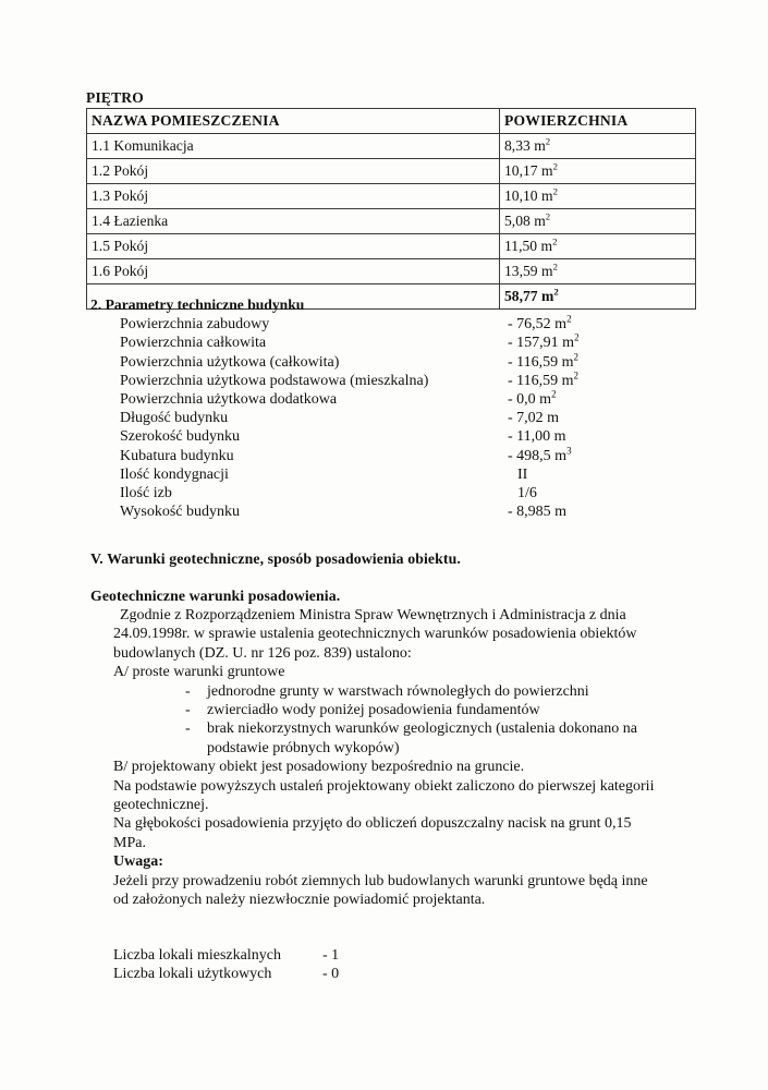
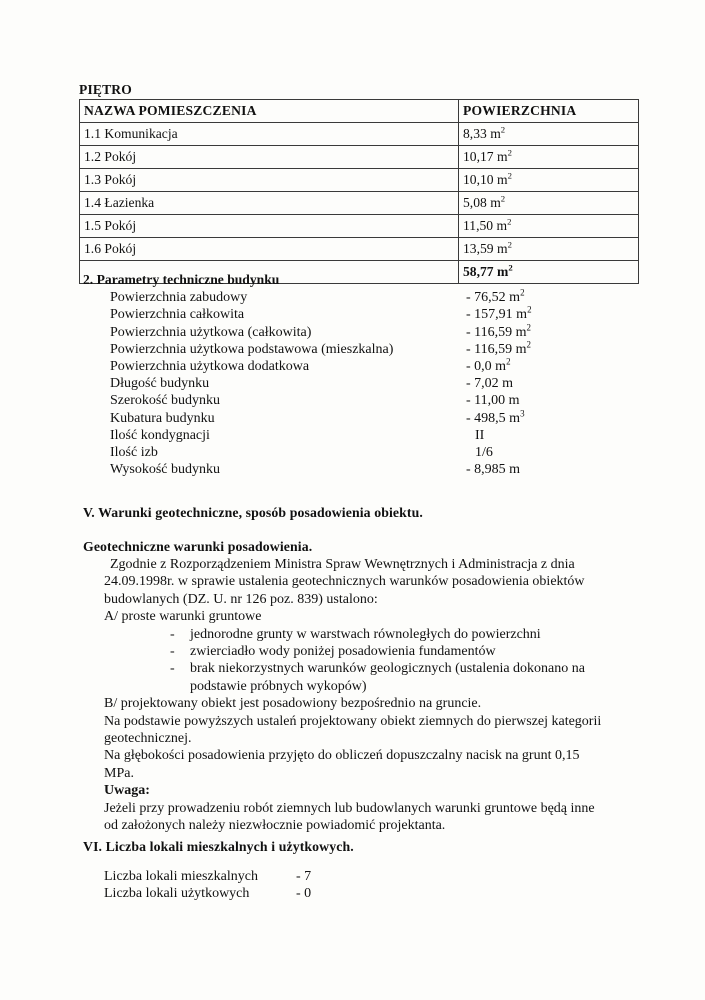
  PIĘTRO
  NAZWA POMIESZCZENIA	POWIERZCHNIA
  1.1 Komunikacja	8,33 m2
  1.2 Pokój	10,17 m2
  1.3 Pokój	10,10 m2
  1.4 Łazienka	5,08 m2
  1.5 Pokój	11,50 m2
  1.6 Pokój	13,59 m2
  	58,77 m2
  2. Parametry techniczne budynku
  Powierzchnia zabudowy
  - 76,52 m2
  Powierzchnia całkowita
  - 157,91 m2
  Powierzchnia użytkowa (całkowita)
  - 116,59 m2
  Powierzchnia użytkowa podstawowa (mieszkalna)
  - 116,59 m2
  Powierzchnia użytkowa dodatkowa
  - 0,0 m2
  Długość budynku
  - 7,02 m
  Szerokość budynku
  - 11,00 m
  Kubatura budynku
  - 498,5 m3
  Ilość kondygnacji
  II
  Ilość izb
  1/6
  Wysokość budynku
  - 8,985 m
  V. Warunki geotechniczne, sposób posadowienia obiektu.
  Geotechniczne warunki posadowienia.
  Zgodnie z Rozporządzeniem Ministra Spraw Wewnętrznych i Administracja z dnia 24.09.1998r. w sprawie ustalenia geotechnicznych warunków posadowienia obiektów budowlanych (DZ. U. nr 126 poz. 839) ustalono:
  A/ proste warunki gruntowe
  -
  jednorodne grunty w warstwach równoległych do powierzchni
  -
  zwierciadło wody poniżej posadowienia fundamentów
  -
  brak niekorzystnych warunków geologicznych (ustalenia dokonano na podstawie próbnych wykopów)
  B/ projektowany obiekt jest posadowiony bezpośrednio na gruncie.
- Na podstawie powyższych ustaleń projektowany obiekt zaliczono do pierwszej kategorii geotechnicznej.
+ Na podstawie powyższych ustaleń projektowany obiekt ziemnych do pierwszej kategorii geotechnicznej.
  Na głębokości posadowienia przyjęto do obliczeń dopuszczalny nacisk na grunt 0,15 MPa.
  Uwaga:
  Jeżeli przy prowadzeniu robót ziemnych lub budowlanych warunki gruntowe będą inne od założonych należy niezwłocznie powiadomić projektanta.
+ VI. Liczba lokali mieszkalnych i użytkowych.
  Liczba lokali mieszkalnych
- - 1
+ - 7
  Liczba lokali użytkowych
  - 0
